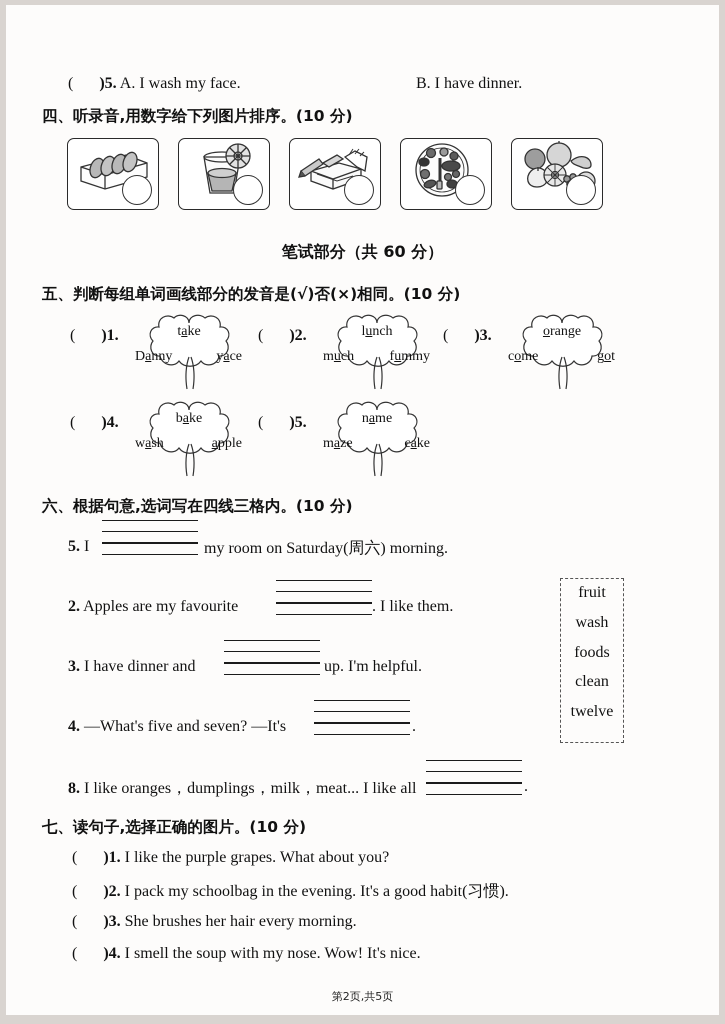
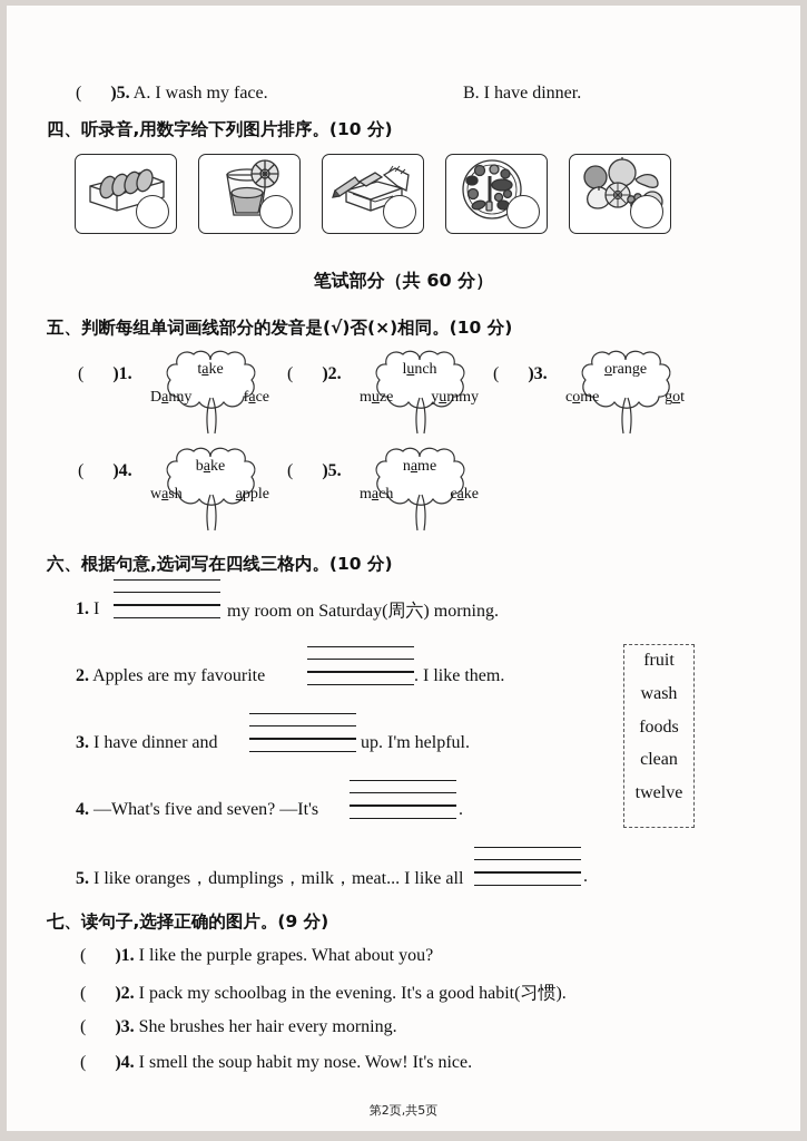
  ( )5. A. I wash my face.
  B. I have dinner.
  四、听录音,用数字给下列图片排序。(10 分)
  笔试部分（共 60 分）
  五、判断每组单词画线部分的发音是(√)否(×)相同。(10 分)
  ( )1.
  take
  Danny
- yace
+ face
  ( )2.
  lunch
- much
+ muze
- fummy
+ yummy
  ( )3.
  orange
  come
  got
  ( )4.
  bake
  wash
  apple
  ( )5.
  name
- maze
+ mach
  cake
  六、根据句意,选词写在四线三格内。(10 分)
- 5. I
+ 1. I
  my room on Saturday(周六) morning.
  2. Apples are my favourite
  . I like them.
  3. I have dinner and
  up. I'm helpful.
  4. —What's five and seven? —It's
  .
- 8. I like oranges，dumplings，milk，meat... I like all
+ 5. I like oranges，dumplings，milk，meat... I like all
  .
  fruit
  wash
  foods
  clean
  twelve
- 七、读句子,选择正确的图片。(10 分)
+ 七、读句子,选择正确的图片。(9 分)
  ( )1. I like the purple grapes. What about you?
  ( )2. I pack my schoolbag in the evening. It's a good habit(习惯).
  ( )3. She brushes her hair every morning.
- ( )4. I smell the soup with my nose. Wow! It's nice.
+ ( )4. I smell the soup habit my nose. Wow! It's nice.
  第2页,共5页
